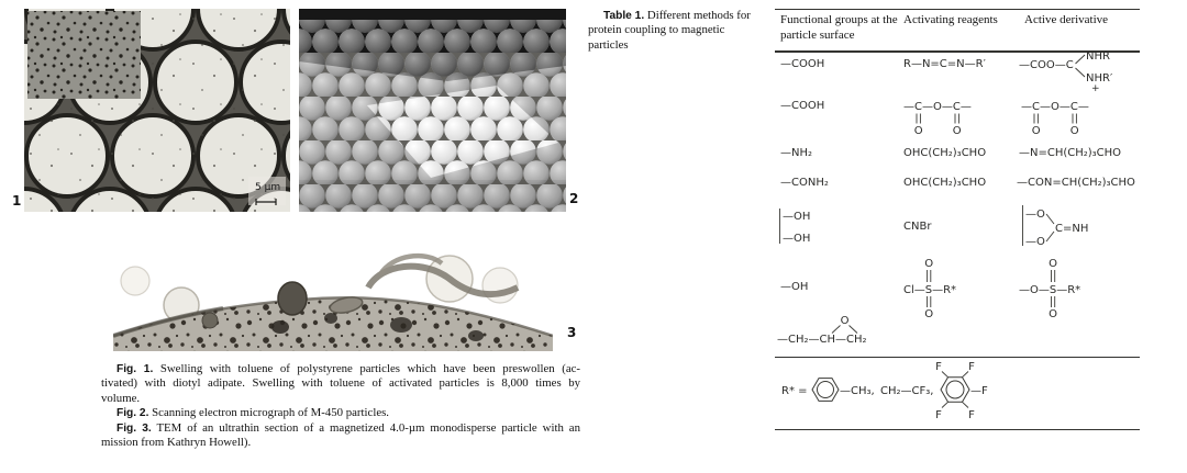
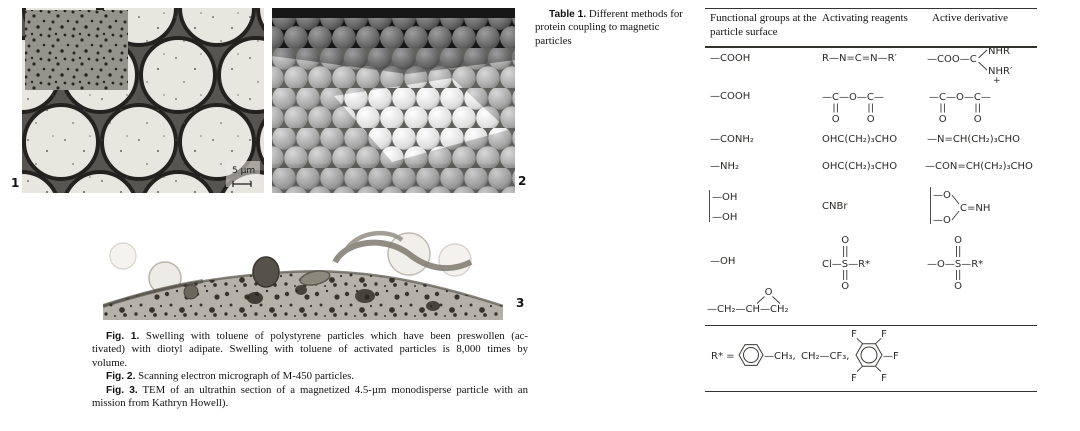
  5 µm
  1
  2
  3
  Fig. 1. Swelling with toluene of polystyrene particles which have been preswollen (ac-
  tivated) with diotyl adipate. Swelling with toluene of activated particles is 8,000 times by
  volume.
  Fig. 2. Scanning electron micrograph of M-450 particles.
- Fig. 3. TEM of an ultrathin section of a magnetized 4.0-µm monodisperse particle with an
+ Fig. 3. TEM of an ultrathin section of a magnetized 4.5-µm monodisperse particle with an
  mission from Kathryn Howell).
  Table 1. Different methods for
  protein coupling to magnetic
  particles
  Functional groups at the particle surface
  Activating reagents
  Active derivative
  —COOH
  R—N=C=N—R′
  —COO—C
  NHR
  NHR′
  +
  —COOH
  —C—O—C—
  O
  O
  —C—O—C—
  O
  O
- —NH₂
+ —CONH₂
  OHC(CH₂)₃CHO
  —N=CH(CH₂)₃CHO
- —CONH₂
+ —NH₂
  OHC(CH₂)₃CHO
  —CON=CH(CH₂)₃CHO
  —OH
  —OH
  CNBr
  —O
  —O
  C=NH
  —OH
  O
  Cl—S—R*
  O
  O
  —O—S—R*
  O
  O
  —CH₂—CH—CH₂
  R* =
  —CH₃,
  CH₂—CF₃,
  F
  F
  —F
  F
  F
